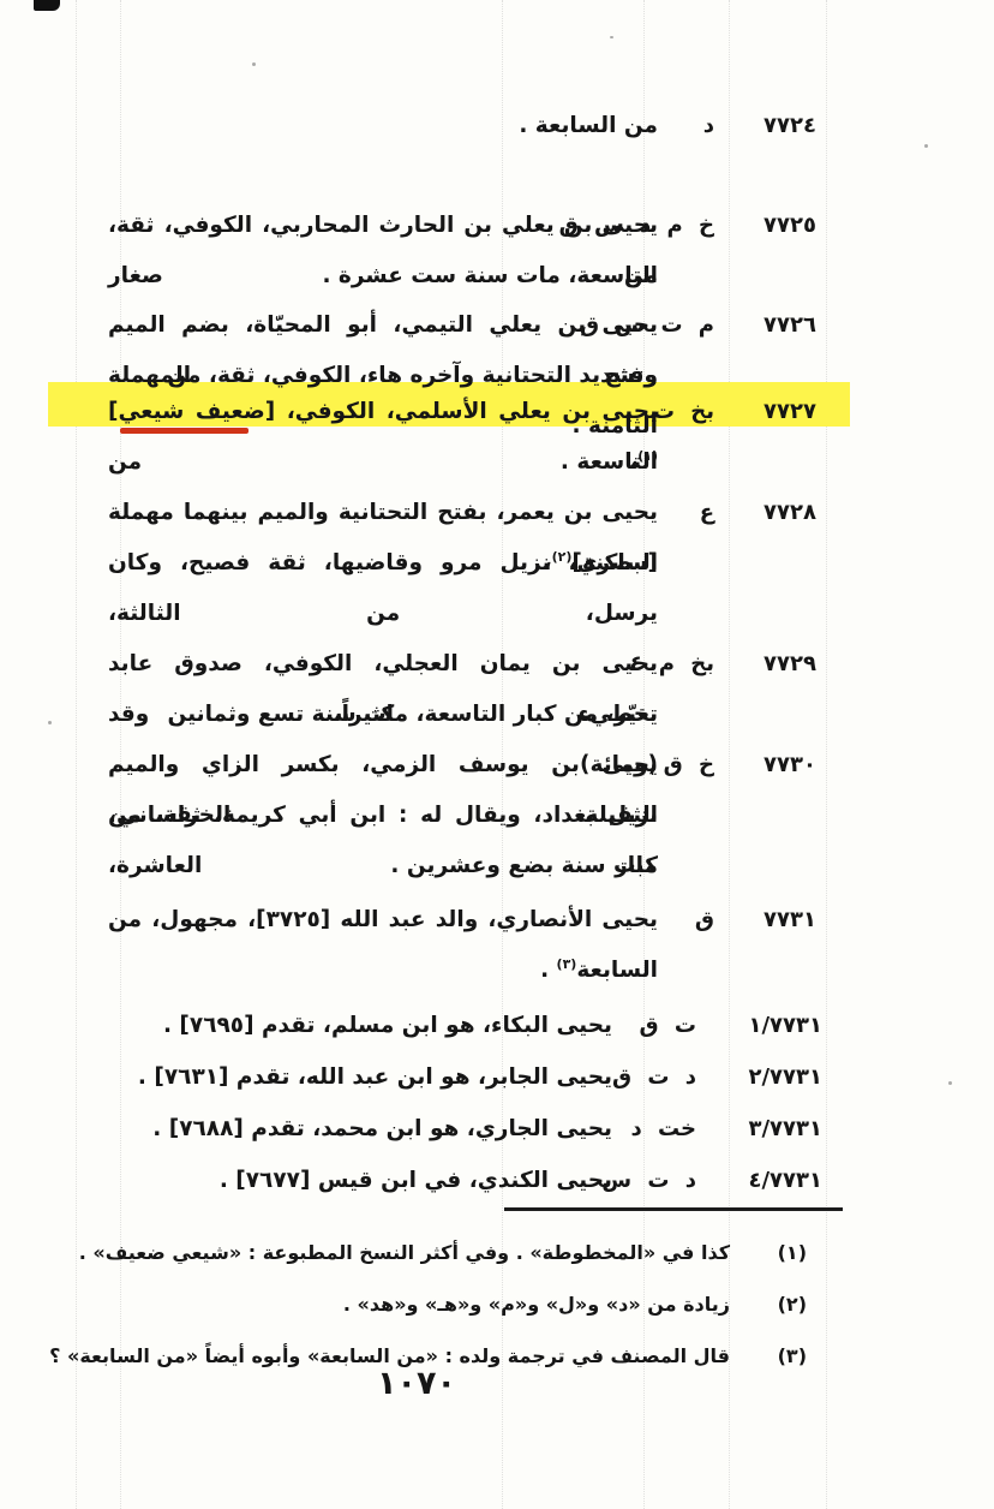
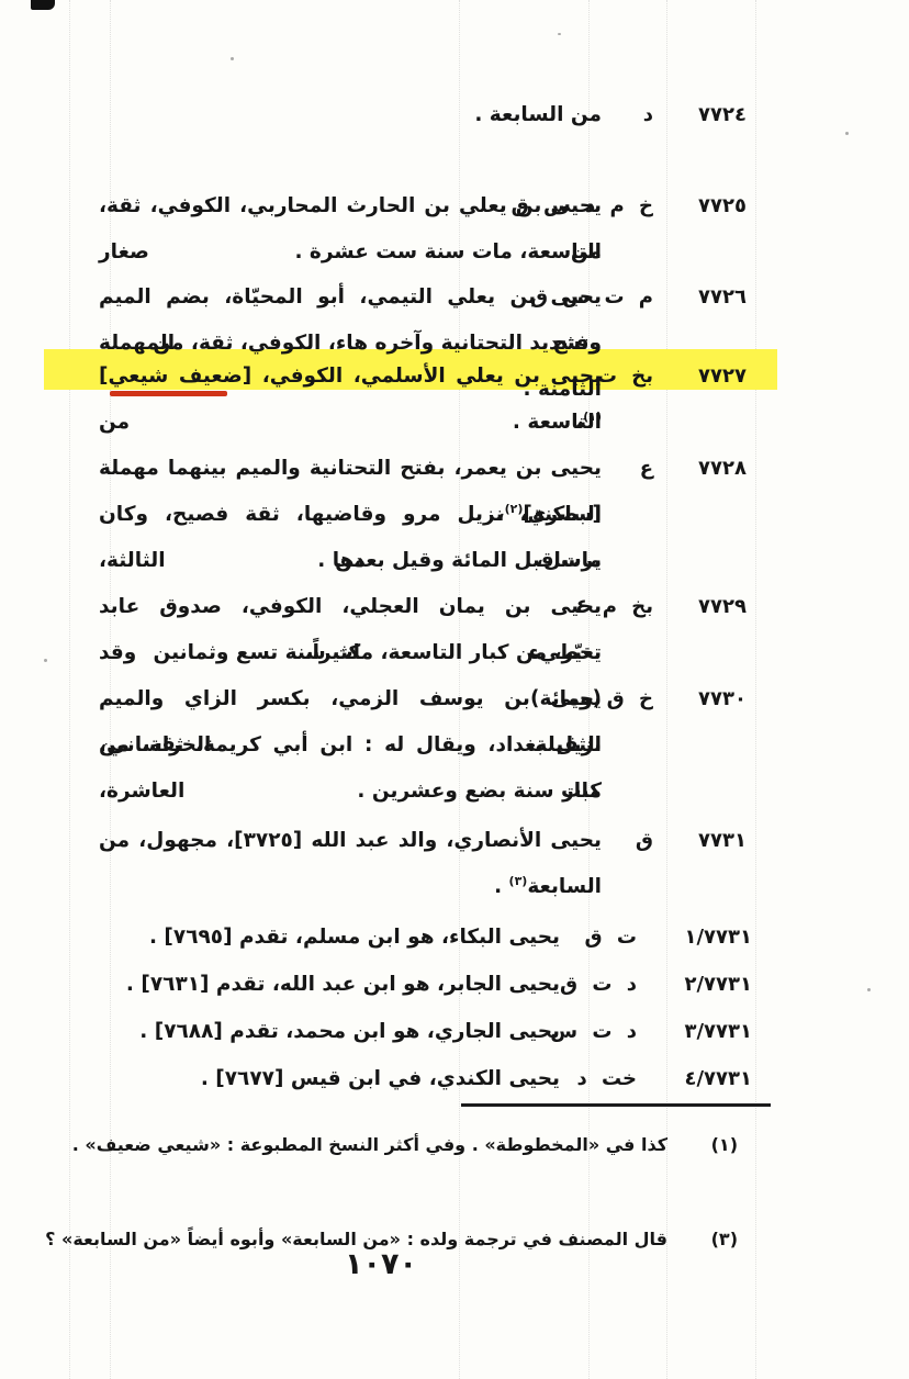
  ٧٧٢٤
  د
  من السابعة .
  ٧٧٢٥
  خ م د س ق
  يحيى بن يعلي بن الحارث المحاربي، الكوفي، ثقة، من صغار
  التاسعة، مات سنة ست عشرة .
  ٧٧٢٦
  م ت س ق
  يحيى بن يعلي التيمي، أبو المحيّاة، بضم الميم وفتح المهملة
  وتشديد التحتانية وآخره هاء، الكوفي، ثقة، من الثامنة .
  ٧٧٢٧
  بخ ت
  يحيى بن يعلي الأسلمي، الكوفي، [ضعيف شيعي](١)، من
  التاسعة .
  ٧٧٢٨
  ع
  يحيى بن يعمر، بفتح التحتانية والميم بينهما مهملة [ساكنة](٢)،
  البصري، نزيل مرو وقاضيها، ثقة فصيح، وكان يرسل، من الثالثة،
+ مات قبل المائة وقيل بعدها .
  ٧٧٢٩
  بخ م ٤
  يحيى بن يمان العجلي، الكوفي، صدوق عابد يخطيء كثيراً، وقد
  تغيّر، من كبار التاسعة، مات سنة تسع وثمانين (ومائة) .
  ٧٧٣٠
  خ ق
  يحيى بن يوسف الزمي، بكسر الزاي والميم الثقيلة، الخراساني،
  نزيل بغداد، ويقال له : ابن أبي كريمة، ثقة، من كبار العاشرة،
  مات سنة بضع وعشرين .
  ٧٧٣١
  ق
  يحيى الأنصاري، والد عبد الله [٣٧٢٥]، مجهول، من
  السابعة(٣) .
  ١/٧٧٣١
  ت ق
  يحيى البكاء، هو ابن مسلم، تقدم [٧٦٩٥] .
  ٢/٧٧٣١
  د ت ق
  يحيى الجابر، هو ابن عبد الله، تقدم [٧٦٣١] .
  ٣/٧٧٣١
- خت د
+ د ت س
  يحيى الجاري، هو ابن محمد، تقدم [٧٦٨٨] .
  ٤/٧٧٣١
- د ت س
+ خت د
  يحيى الكندي، في ابن قيس [٧٦٧٧] .
  (١)
  كذا في «المخطوطة» . وفي أكثر النسخ المطبوعة : «شيعي ضعيف» .
- (٢)
- زيادة من «د» و«ل» و«م» و«هـ» و«هد» .
  (٣)
  قال المصنف في ترجمة ولده : «من السابعة» وأبوه أيضاً «من السابعة» ؟
  ١٠٧٠
